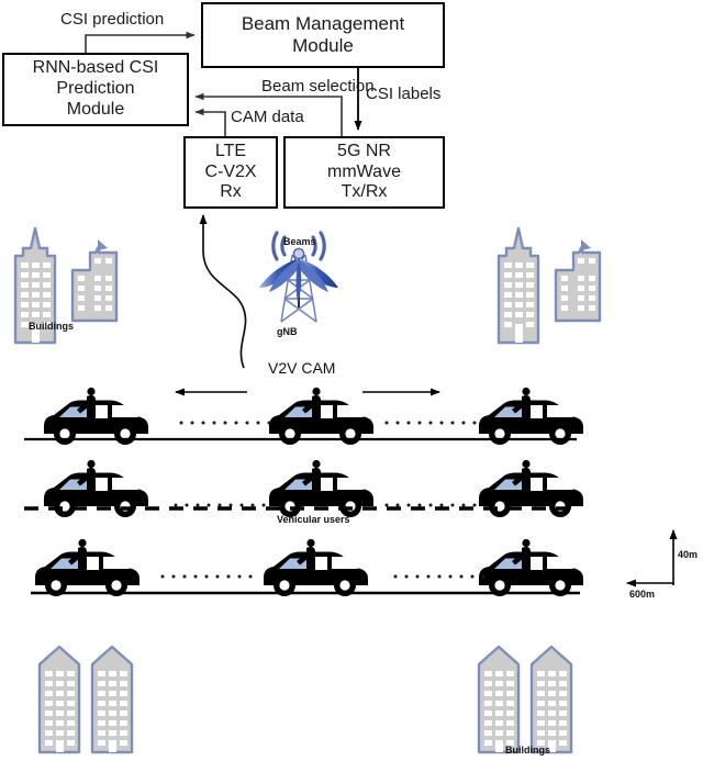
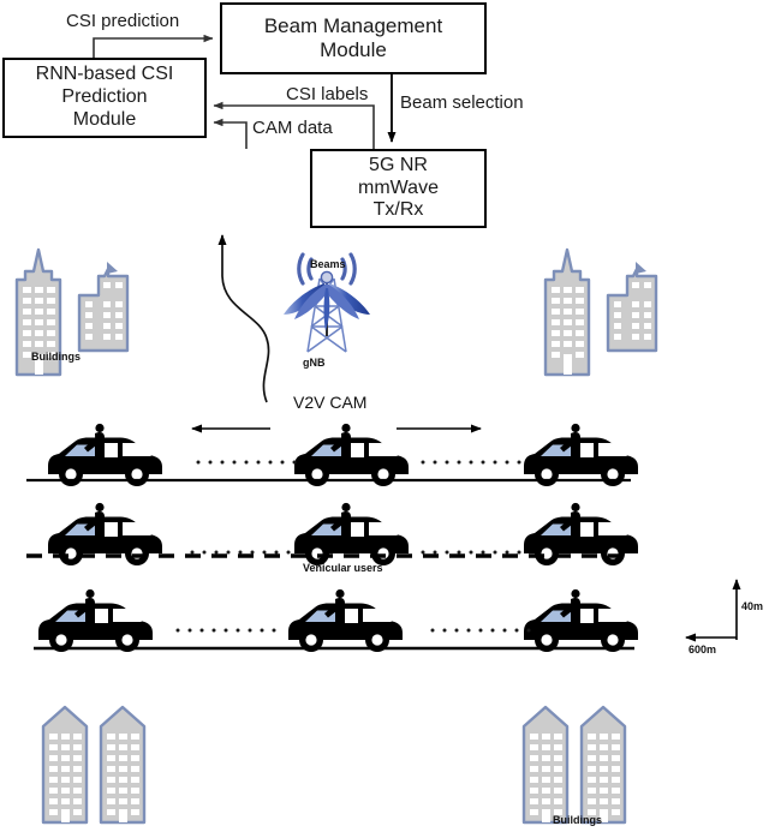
  Beam Management
  Module
  RNN-based CSI
  Prediction
  Module
- LTE
- C-V2X
- Rx
  5G NR
  mmWave
  Tx/Rx
  CSI prediction
- Beam selection
+ CSI labels
  CAM data
- CSI labels
+ Beam selection
  Buildings
  Buildings
  gNB
  Beams
  Vehicular users
  V2V CAM
  40m
  600m
